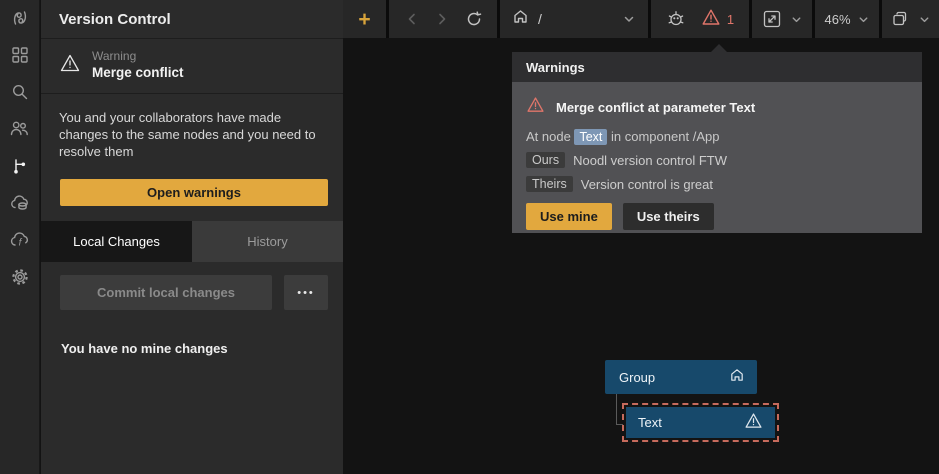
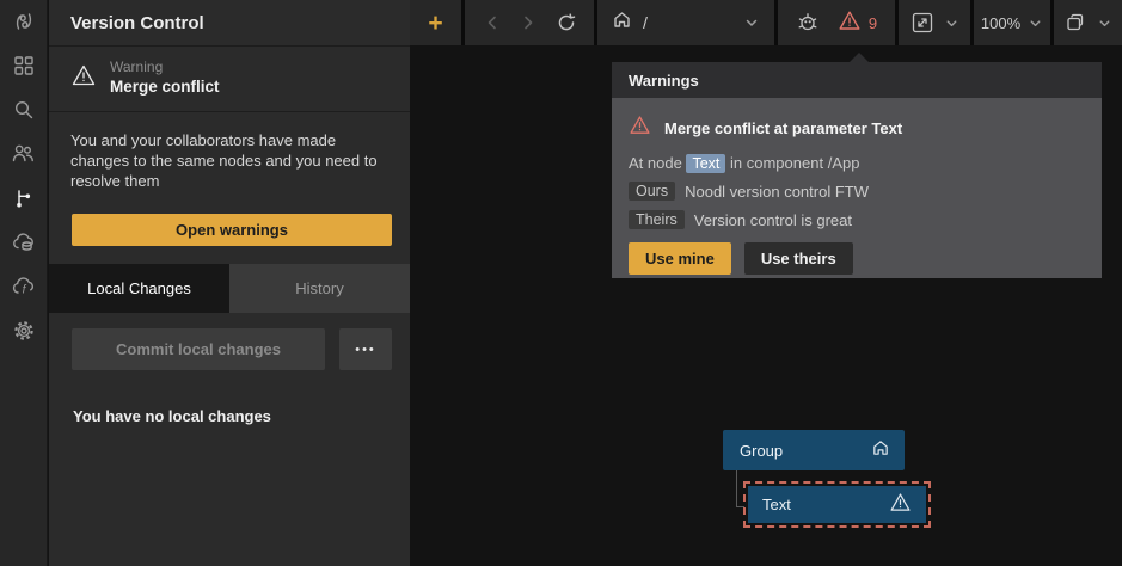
  f
  Version Control
  Warning
  Merge conflict
  You and your collaborators have made changes to the same nodes and you need to resolve them
  Open warnings
  Local Changes
  History
  Commit local changes
  •••
- You have no mine changes
+ You have no local changes
  +
  /
- 1
+ 9
- 46%
+ 100%
  Warnings
  Merge conflict at parameter Text
  At node Text in component /App
  Ours
  Noodl version control FTW
  Theirs
  Version control is great
  Use mine
  Use theirs
  Group
  Text
